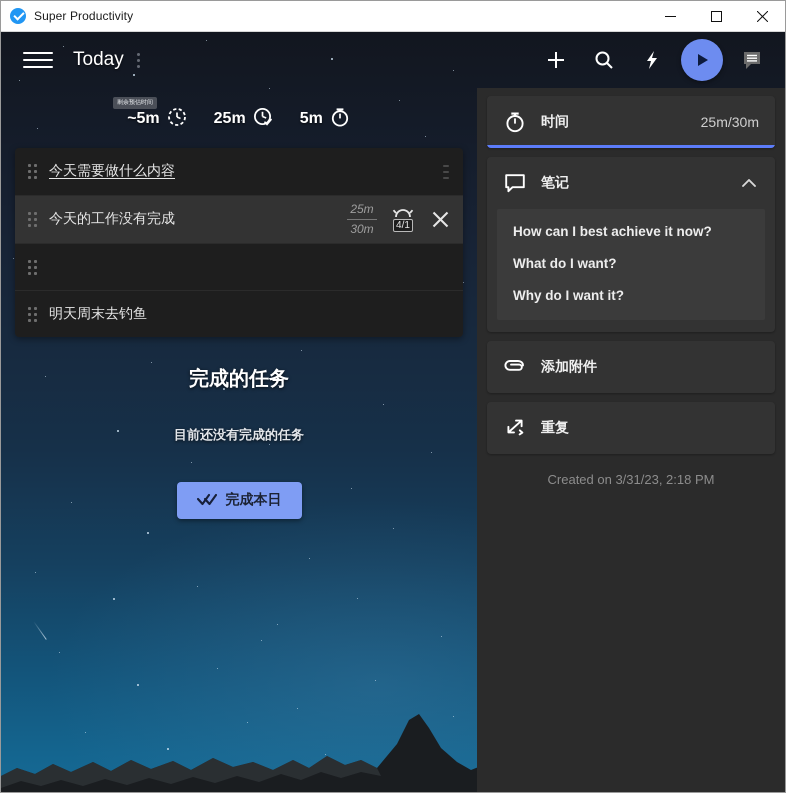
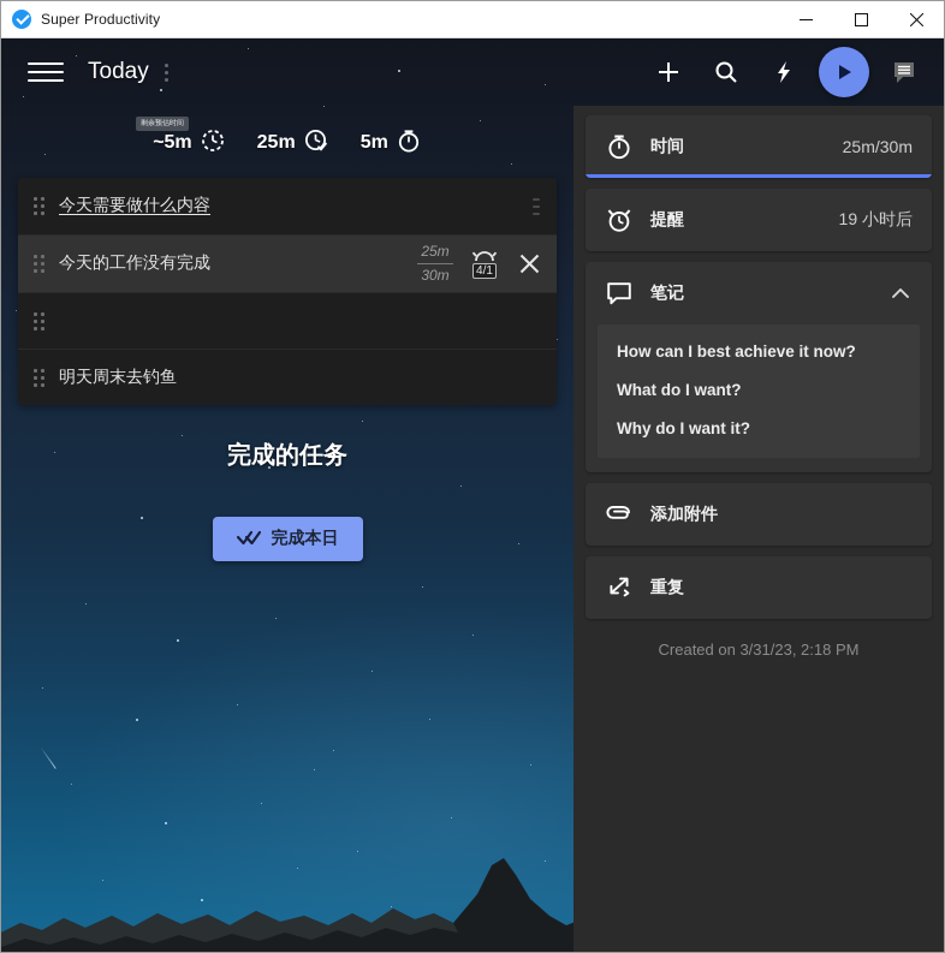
  Super Productivity
  Today
  ~5m
  25m
  5m
  今天需要做什么内容
  今天的工作没有完成
  25m
  30m
  4/1
  明天周末去钓鱼
  完成的任务
- 目前还没有完成的任务
  完成本日
  时间
  25m/30m
+ 提醒
+ 19 小时后
  笔记
  How can I best achieve it now?
  What do I want?
  Why do I want it?
  添加附件
  重复
  Created on 3/31/23, 2:18 PM
